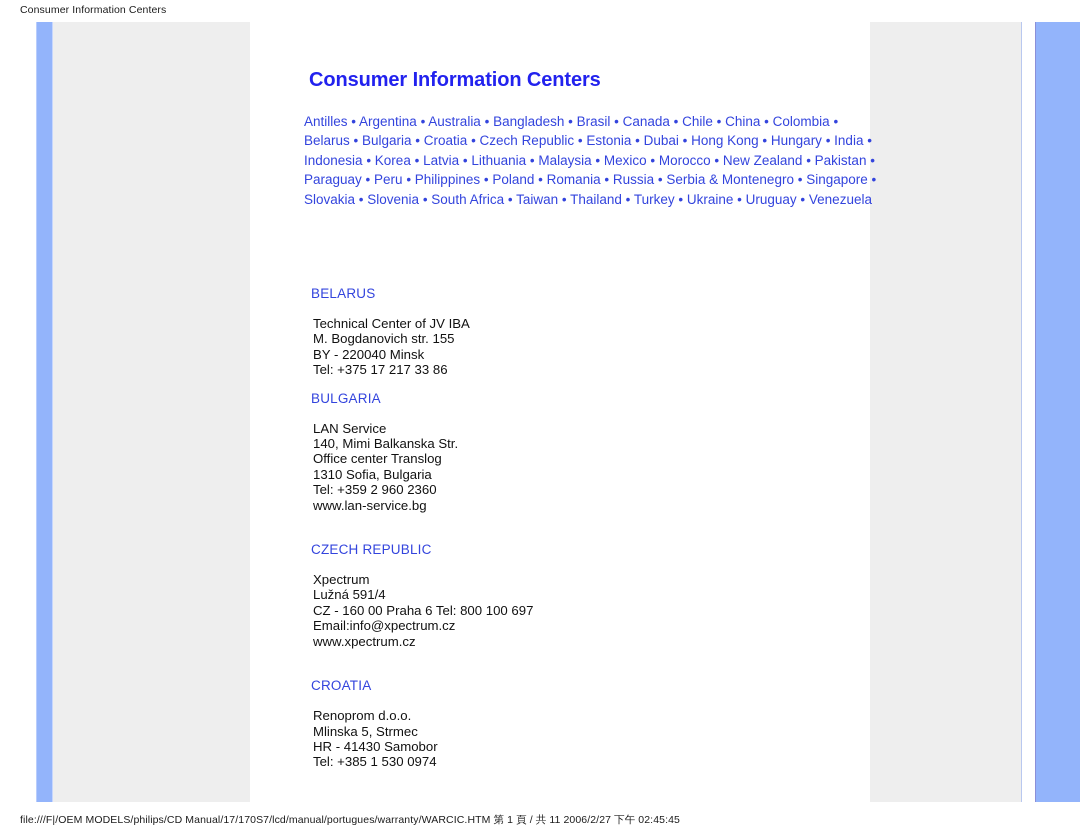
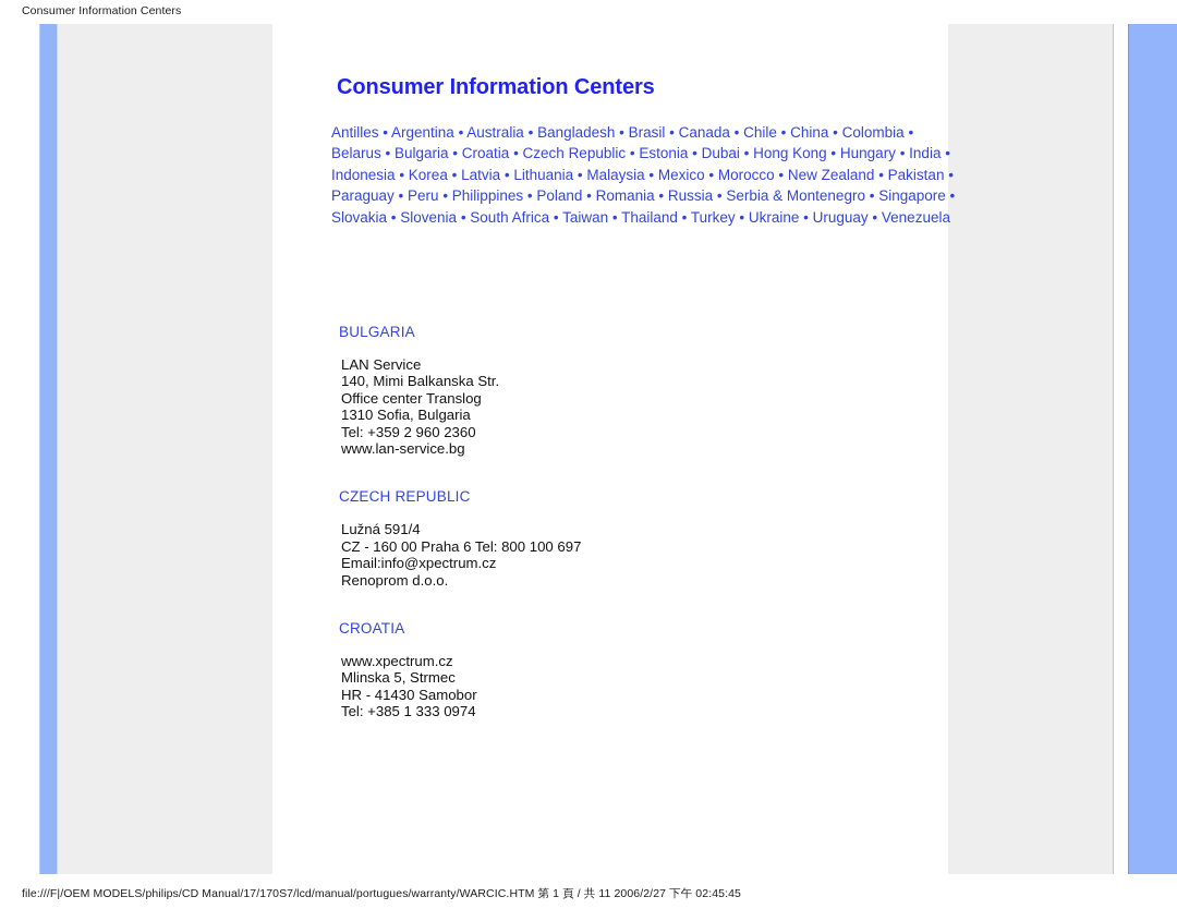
  Consumer Information Centers
  Consumer Information Centers
  Antilles • Argentina • Australia • Bangladesh • Brasil • Canada • Chile • China • Colombia • Belarus • Bulgaria • Croatia • Czech Republic • Estonia • Dubai • Hong Kong • Hungary • India • Indonesia • Korea • Latvia • Lithuania • Malaysia • Mexico • Morocco • New Zealand • Pakistan • Paraguay • Peru • Philippines • Poland • Romania • Russia • Serbia & Montenegro • Singapore • Slovakia • Slovenia • South Africa • Taiwan • Thailand • Turkey • Ukraine • Uruguay • Venezuela
- BELARUS
- Technical Center of JV IBA
- M. Bogdanovich str. 155
- BY - 220040 Minsk
- Tel: +375 17 217 33 86
  BULGARIA
  LAN Service
  140, Mimi Balkanska Str.
  Office center Translog
  1310 Sofia, Bulgaria
  Tel: +359 2 960 2360
  www.lan-service.bg
  CZECH REPUBLIC
- Xpectrum
  Lužná 591/4
  CZ - 160 00 Praha 6 Tel: 800 100 697
  Email:info@xpectrum.cz
- www.xpectrum.cz
+ Renoprom d.o.o.
  CROATIA
- Renoprom d.o.o.
+ www.xpectrum.cz
  Mlinska 5, Strmec
  HR - 41430 Samobor
- Tel: +385 1 530 0974
+ Tel: +385 1 333 0974
  file:///F|/OEM MODELS/philips/CD Manual/17/170S7/lcd/manual/portugues/warranty/WARCIC.HTM 第 1 頁 / 共 11 2006/2/27 下午 02:45:45
